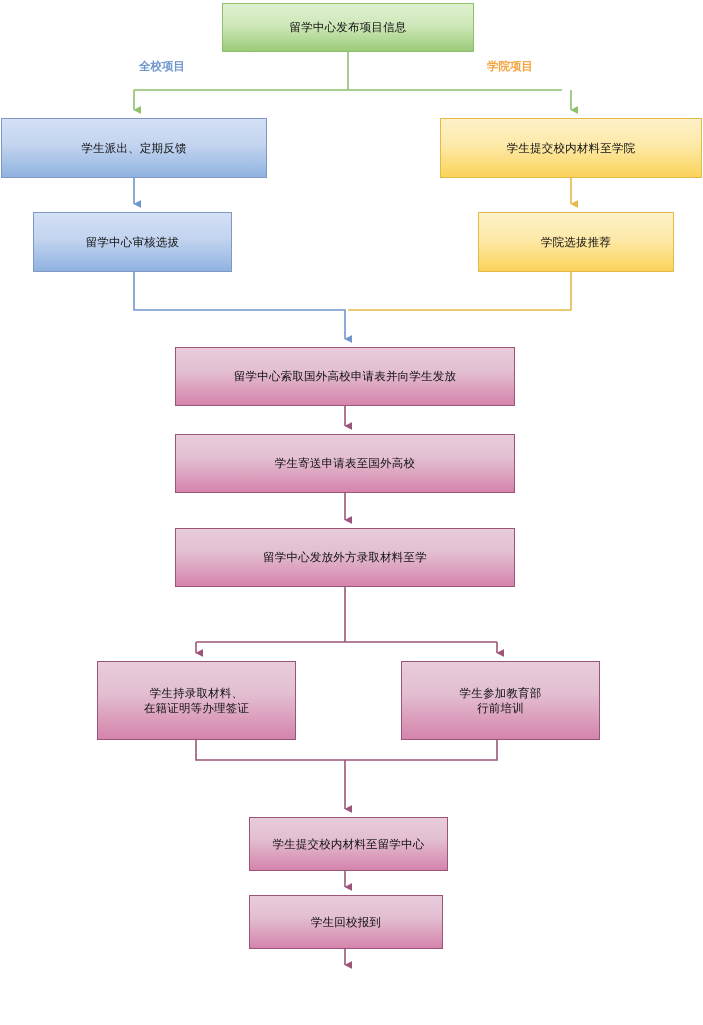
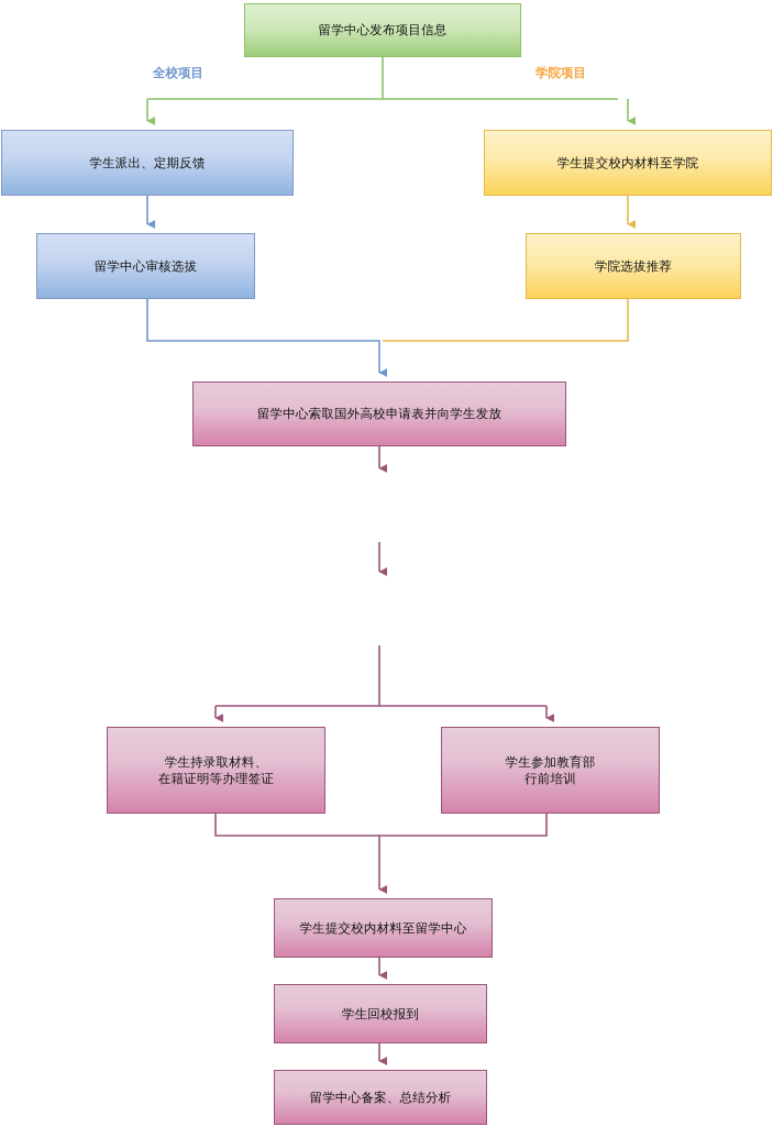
  留学中心发布项目信息
  学生派出、定期反馈
  学生提交校内材料至学院
  留学中心审核选拔
  学院选拔推荐
  留学中心索取国外高校申请表并向学生发放
- 学生寄送申请表至国外高校
- 留学中心发放外方录取材料至学
  学生持录取材料、
  在籍证明等办理签证
  学生参加教育部
  行前培训
  学生提交校内材料至留学中心
  学生回校报到
+ 留学中心备案、总结分析
  全校项目
  学院项目
